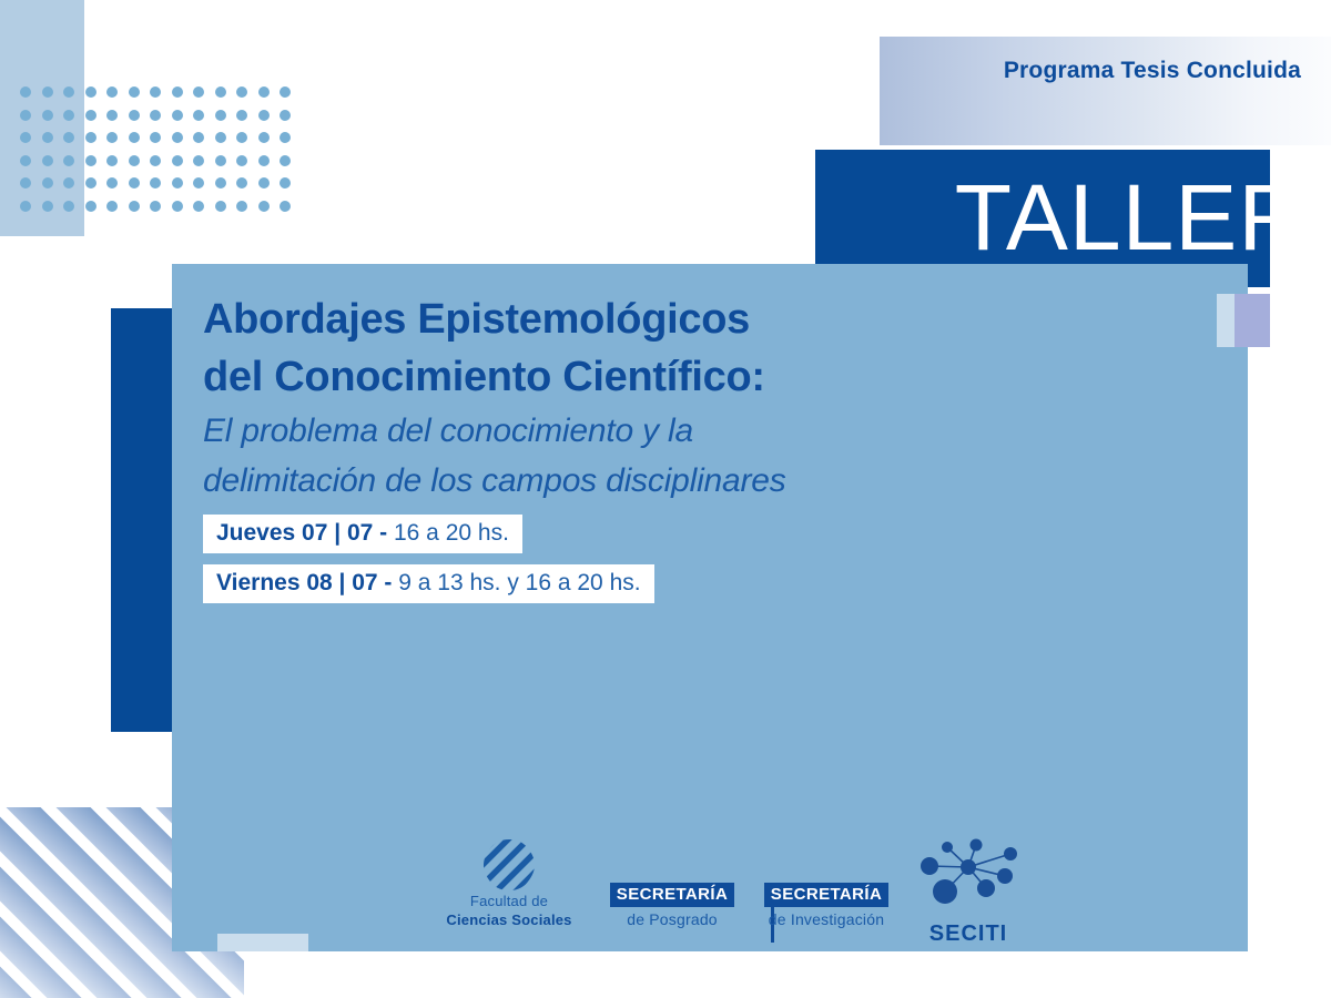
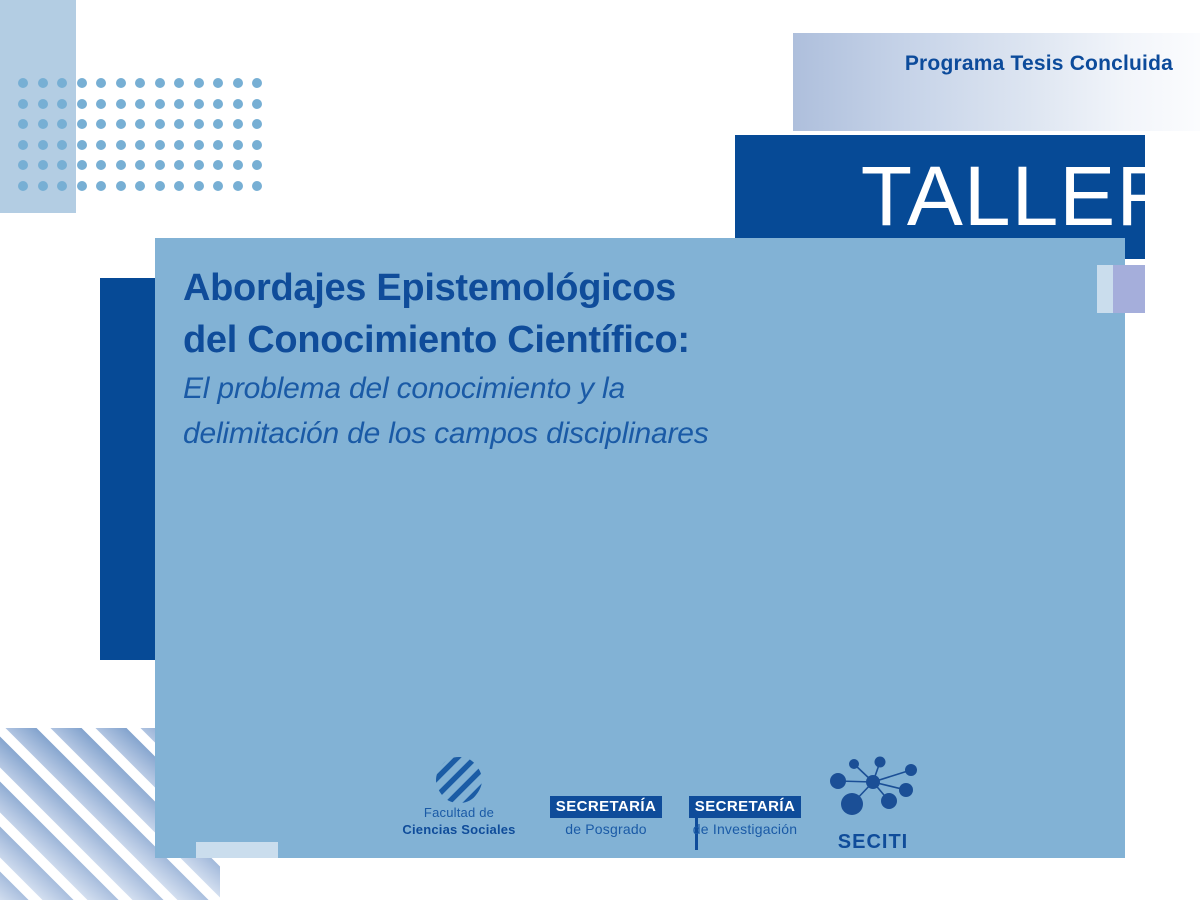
  Programa Tesis Concluida
  TALLER
  Abordajes Epistemológicos
  del Conocimiento Científico:
  El problema del conocimiento y la
  delimitación de los campos disciplinares
- Jueves 07 | 07 - 16 a 20 hs.
- Viernes 08 | 07 - 9 a 13 hs. y 16 a 20 hs.
  Facultad de
  Ciencias Sociales
  SECRETARÍA
  de Posgrado
  SECRETARÍA
  de Investigación
  SECITI
